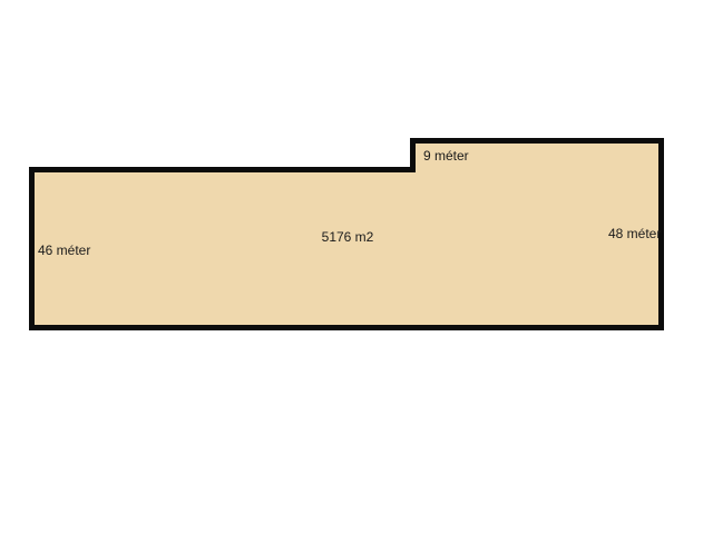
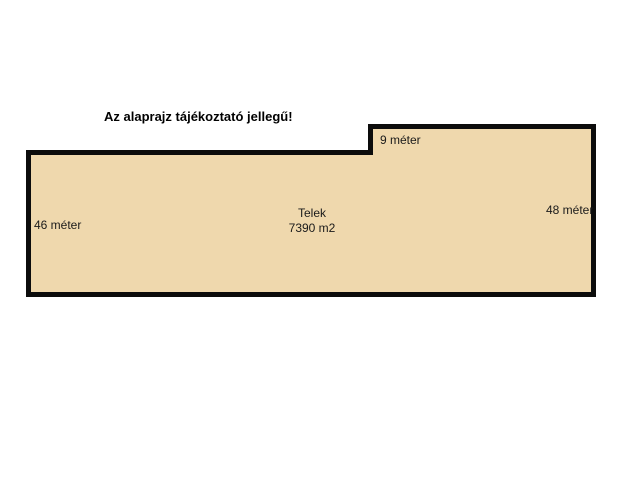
+ Az alaprajz tájékoztató jellegű!
  9 méter
  46 méter
  48 méter
+ Telek
- 5176 m2
+ 7390 m2
